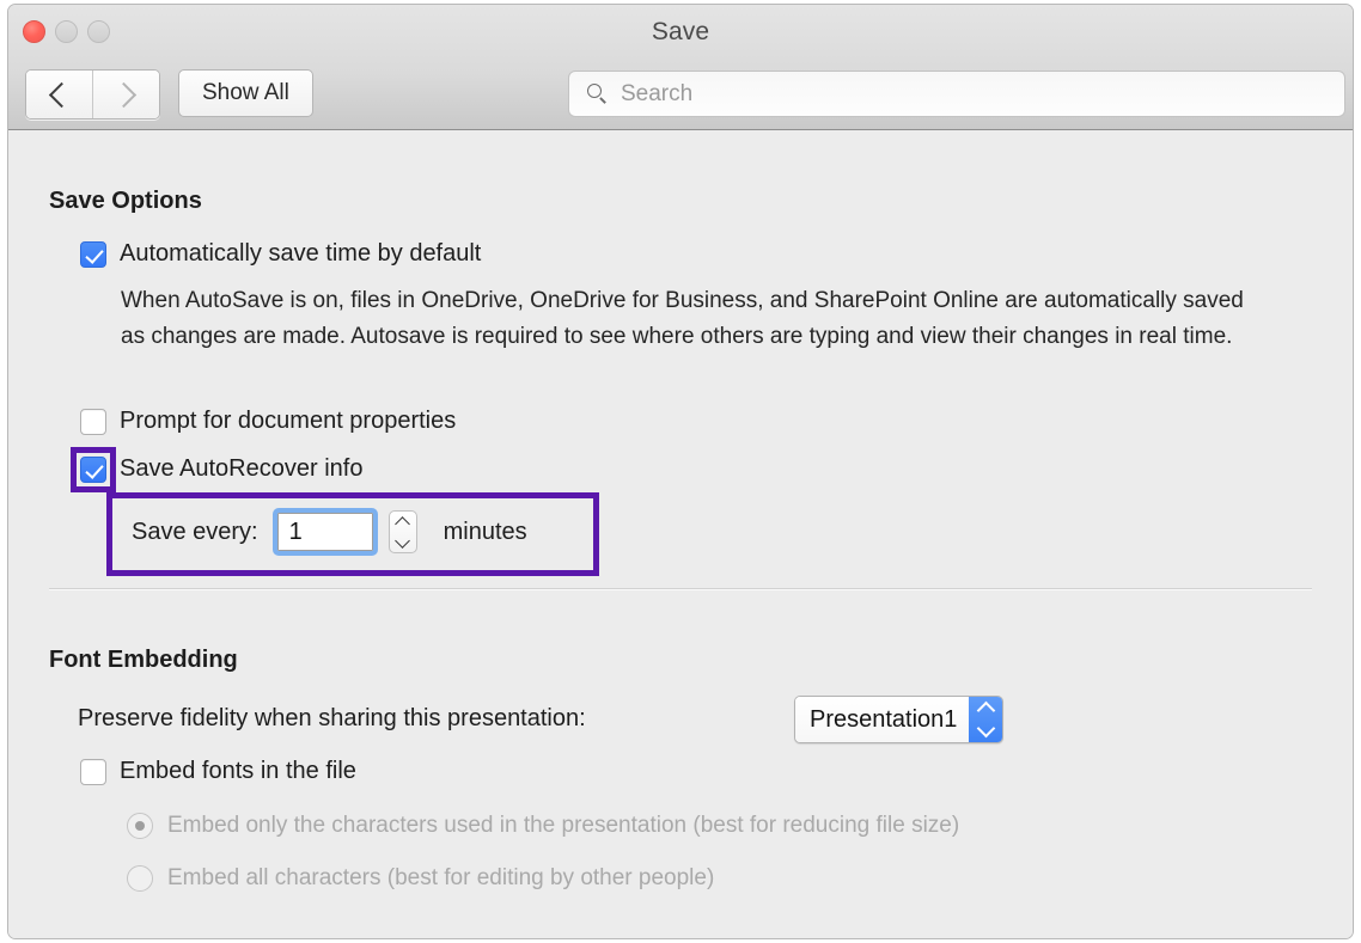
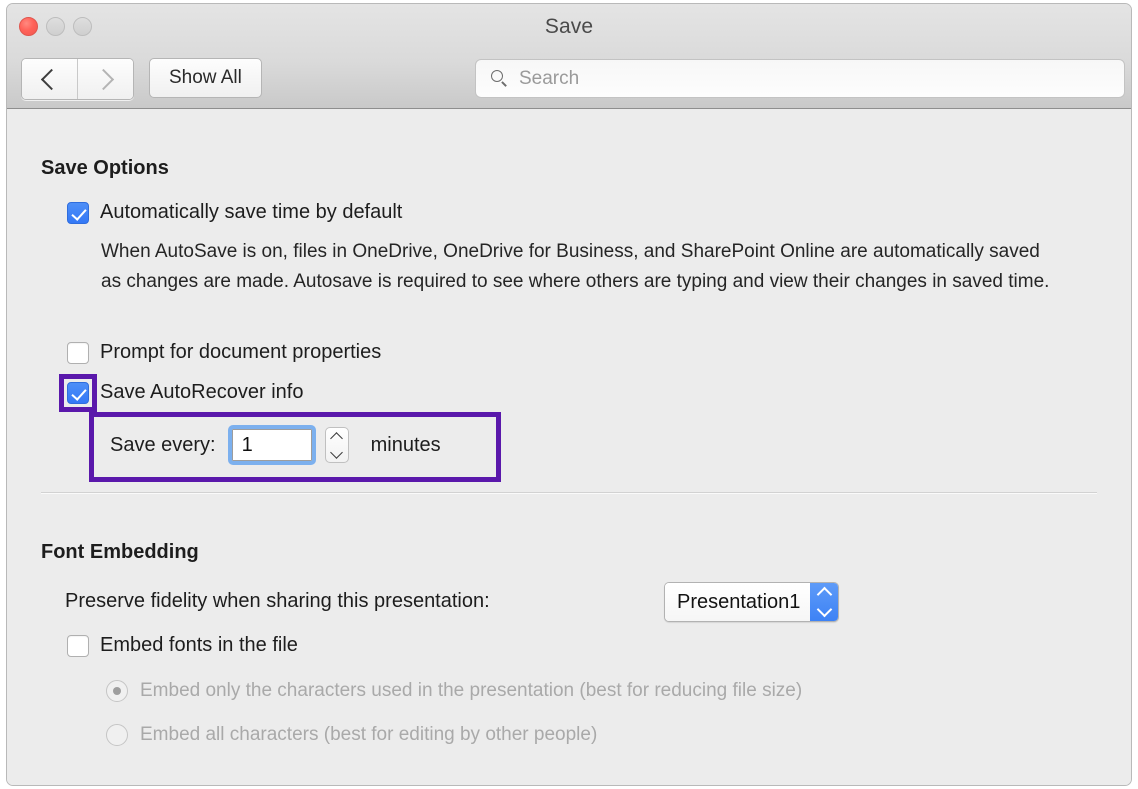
  Save
  Show All
  Search
  Save Options
  Automatically save time by default
- When AutoSave is on, files in OneDrive, OneDrive for Business, and SharePoint Online are automatically saved as changes are made. Autosave is required to see where others are typing and view their changes in real time.
+ When AutoSave is on, files in OneDrive, OneDrive for Business, and SharePoint Online are automatically saved as changes are made. Autosave is required to see where others are typing and view their changes in saved time.
  Prompt for document properties
  Save AutoRecover info
  Save every:
  1
  minutes
  Font Embedding
  Preserve fidelity when sharing this presentation:
  Presentation1
  Embed fonts in the file
  Embed only the characters used in the presentation (best for reducing file size)
  Embed all characters (best for editing by other people)
